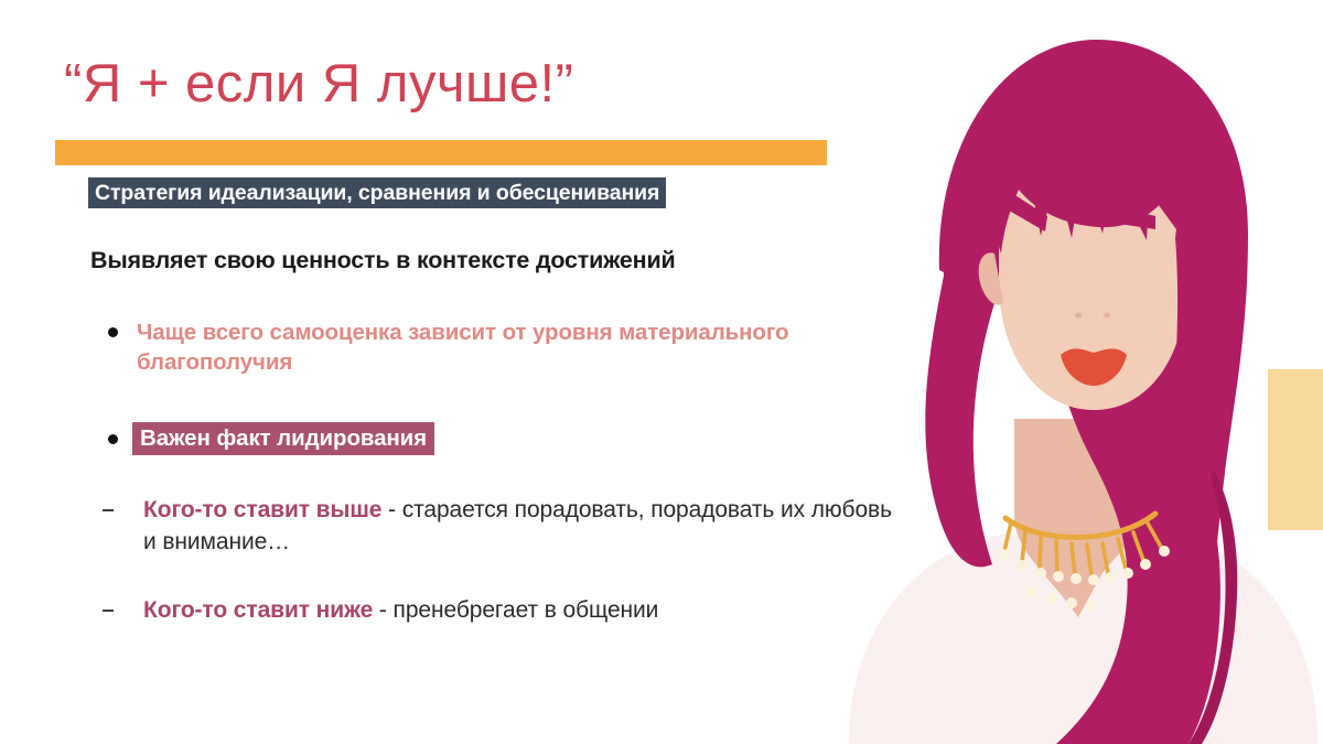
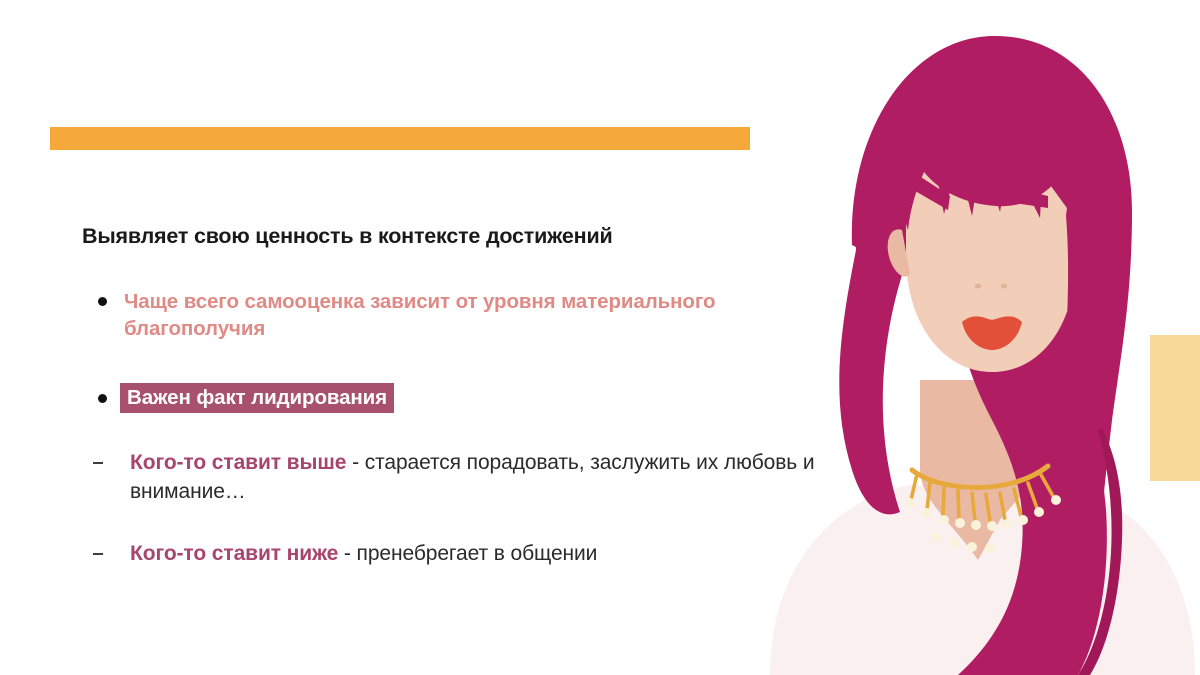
- “Я + если Я лучше!”
- Стратегия идеализации, сравнения и обесценивания
  Выявляет свою ценность в контексте достижений
  Чаще всего самооценка зависит от уровня материального благополучия
  Важен факт лидирования
- Кого-то ставит выше - старается порадовать, порадовать их любовь и внимание…
+ Кого-то ставит выше - старается порадовать, заслужить их любовь и внимание…
  Кого-то ставит ниже - пренебрегает в общении
